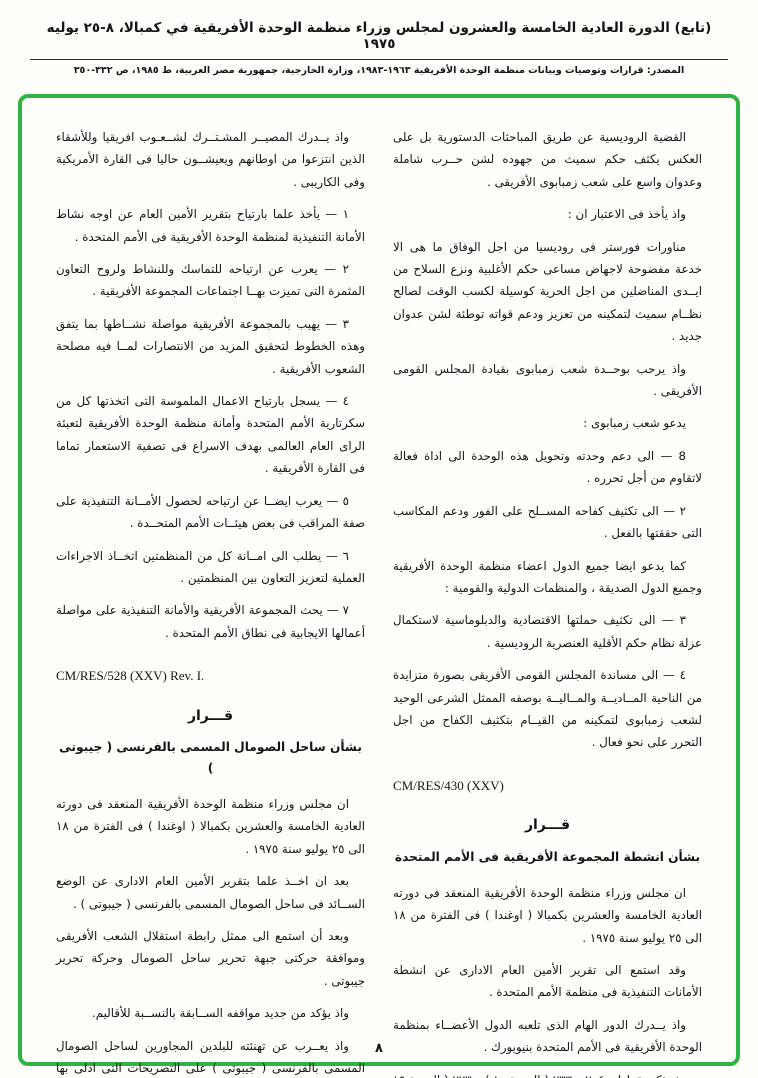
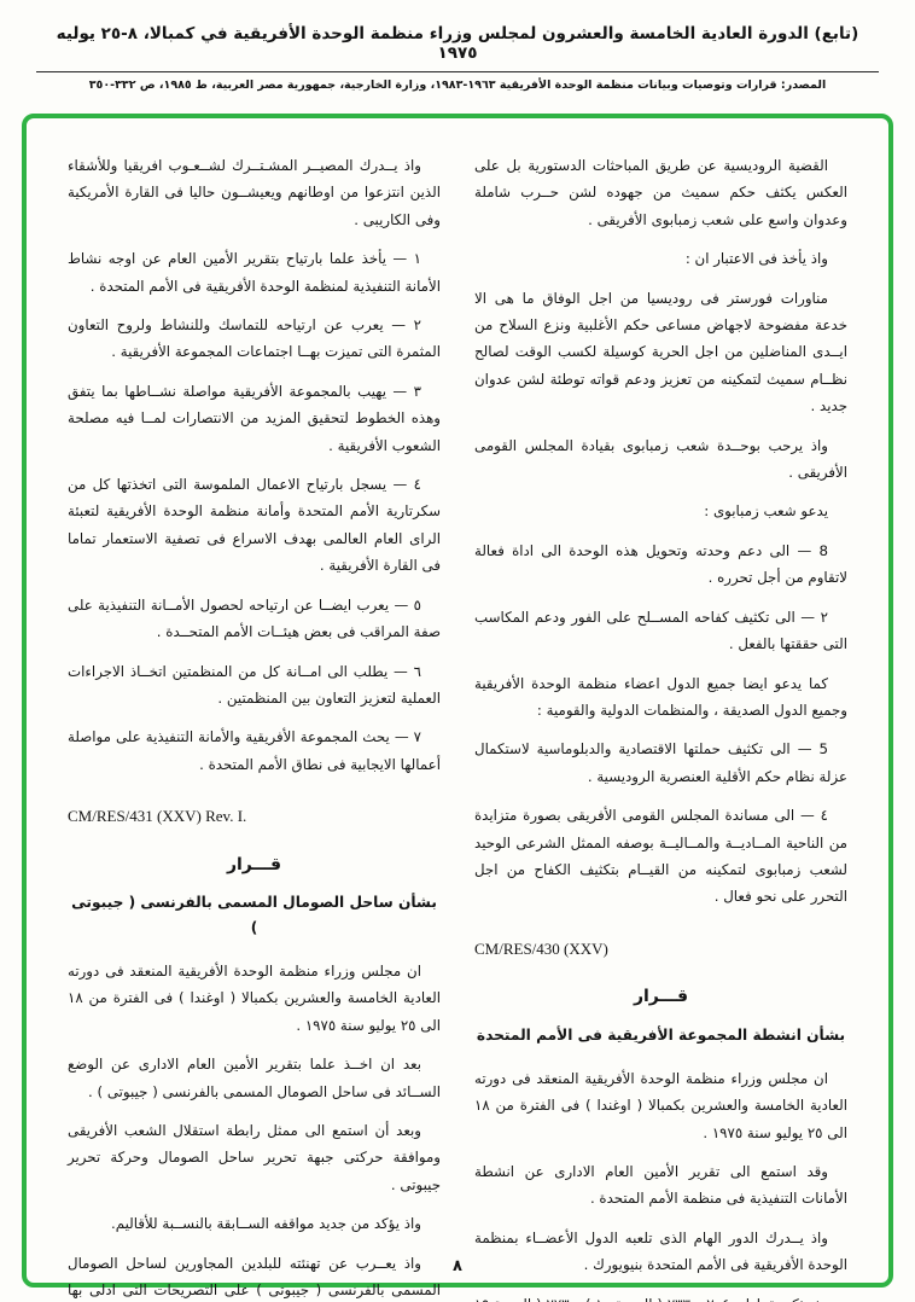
  (تابع) الدورة العادية الخامسة والعشرون لمجلس وزراء منظمة الوحدة الأفريقية في كمبالا، ٨-٢٥ يوليه ١٩٧٥
  المصدر: قرارات وتوصيات وبيانات منظمة الوحدة الأفريقية ١٩٦٣-١٩٨٣، وزارة الخارجية، جمهورية مصر العربية، ط ١٩٨٥، ص ٣٣٢-٣٥٠
  القضية الروديسية عن طريق المباحثات الدستورية بل على العكس يكثف حكم سميث من جهوده لشن حــرب شاملة وعدوان واسع على شعب زمبابوى الأفريقى .
  واذ يأخذ فى الاعتبار ان :
  مناورات فورستر فى روديسيا من اجل الوفاق ما هى الا خدعة مفضوحة لاجهاض مساعى حكم الأغلبية ونزع السلاح من ايــدى المناضلين من اجل الحرية كوسيلة لكسب الوقت لصالح نظــام سميث لتمكينه من تعزيز ودعم قواته توطئة لشن عدوان جديد .
  واذ يرحب بوحــدة شعب زمبابوى بقيادة المجلس القومى الأفريقى .
  يدعو شعب زمبابوى :
  8 — الى دعم وحدته وتحويل هذه الوحدة الى اداة فعالة لاتقاوم من أجل تحرره .
  ٢ — الى تكثيف كفاحه المســلح على الفور ودعم المكاسب التى حققتها بالفعل .
  كما يدعو ايضا جميع الدول اعضاء منظمة الوحدة الأفريقية وجميع الدول الصديقة ، والمنظمات الدولية والقومية :
- ٣ — الى تكثيف حملتها الاقتصادية والدبلوماسية لاستكمال عزلة نظام حكم الأقلية العنصرية الروديسية .
+ 5 — الى تكثيف حملتها الاقتصادية والدبلوماسية لاستكمال عزلة نظام حكم الأقلية العنصرية الروديسية .
  ٤ — الى مساندة المجلس القومى الأفريقى بصورة متزايدة من الناحية المــاديــة والمــاليــة بوصفه الممثل الشرعى الوحيد لشعب زمبابوى لتمكينه من القيــام بتكثيف الكفاح من اجل التحرر على نحو فعال .
  CM/RES/430 (XXV)
  قـــرار
  بشأن انشطة المجموعة الأفريقية فى الأمم المتحدة
  ان مجلس وزراء منظمة الوحدة الأفريقية المنعقد فى دورته العادية الخامسة والعشرين بكمبالا ( اوغندا ) فى الفترة من ١٨ الى ٢٥ يوليو سنة ١٩٧٥ .
  وقد استمع الى تقرير الأمين العام الادارى عن انشطة الأمانات التنفيذية فى منظمة الأمم المتحدة .
  واذ يــدرك الدور الهام الذى تلعبه الدول الأعضــاء بمنظمة الوحدة الأفريقية فى الأمم المتحدة بنيويورك .
  واذ يــدرك المصيــر المشـتــرك لشــعـوب افريقيا وللأشقاء الذين انتزعوا من اوطانهم ويعيشــون حاليا فى القارة الأمريكية وفى الكاريبى .
  ١ — يأخذ علما بارتياح بتقرير الأمين العام عن اوجه نشاط الأمانة التنفيذية لمنظمة الوحدة الأفريقية فى الأمم المتحدة .
  ٢ — يعرب عن ارتياحه للتماسك وللنشاط ولروح التعاون المثمرة التى تميزت بهــا اجتماعات المجموعة الأفريقية .
  ٣ — يهيب بالمجموعة الأفريقية مواصلة نشــاطها بما يتفق وهذه الخطوط لتحقيق المزيد من الانتصارات لمــا فيه مصلحة الشعوب الأفريقية .
  ٤ — يسجل بارتياح الاعمال الملموسة التى اتخذتها كل من سكرتارية الأمم المتحدة وأمانة منظمة الوحدة الأفريقية لتعبئة الراى العام العالمى بهدف الاسراع فى تصفية الاستعمار تماما فى القارة الأفريقية .
  ٥ — يعرب ايضــا عن ارتياحه لحصول الأمــانة التنفيذية على صفة المراقب فى بعض هيئــات الأمم المتحــدة .
  ٦ — يطلب الى امــانة كل من المنظمتين اتخــاذ الاجراءات العملية لتعزيز التعاون بين المنظمتين .
  ٧ — يحث المجموعة الأفريقية والأمانة التنفيذية على مواصلة أعمالها الايجابية فى نطاق الأمم المتحدة .
- CM/RES/528 (XXV) Rev. I.
+ CM/RES/431 (XXV) Rev. I.
  قـــرار
  بشأن ساحل الصومال المسمى بالفرنسى ( جيبوتى )
  ان مجلس وزراء منظمة الوحدة الأفريقية المنعقد فى دورته العادية الخامسة والعشرين بكمبالا ( اوغندا ) فى الفترة من ١٨ الى ٢٥ يوليو سنة ١٩٧٥ .
  بعد ان اخــذ علما بتقرير الأمين العام الادارى عن الوضع الســائد فى ساحل الصومال المسمى بالفرنسى ( جيبوتى ) .
  وبعد أن استمع الى ممثل رابطة استقلال الشعب الأفريقى وموافقة حركتى جبهة تحرير ساحل الصومال وحركة تحرير جيبوتى .
  واذ يؤكد من جديد مواقفه الســابقة بالنســبة للأقاليم.
  واذ يعــرب عن تهنئته للبلدين المجاورين لساحل الصومال المسمى بالفرنسى ( جيبوتى ) على التصريحات التى ادلى بها
  ٨
